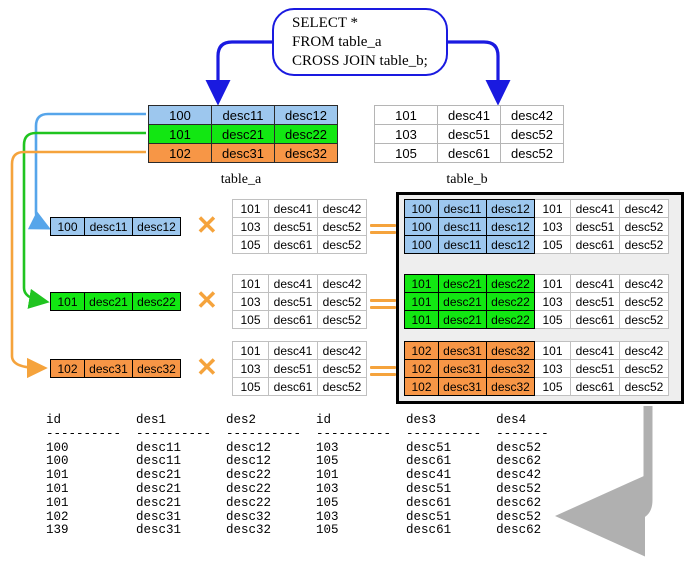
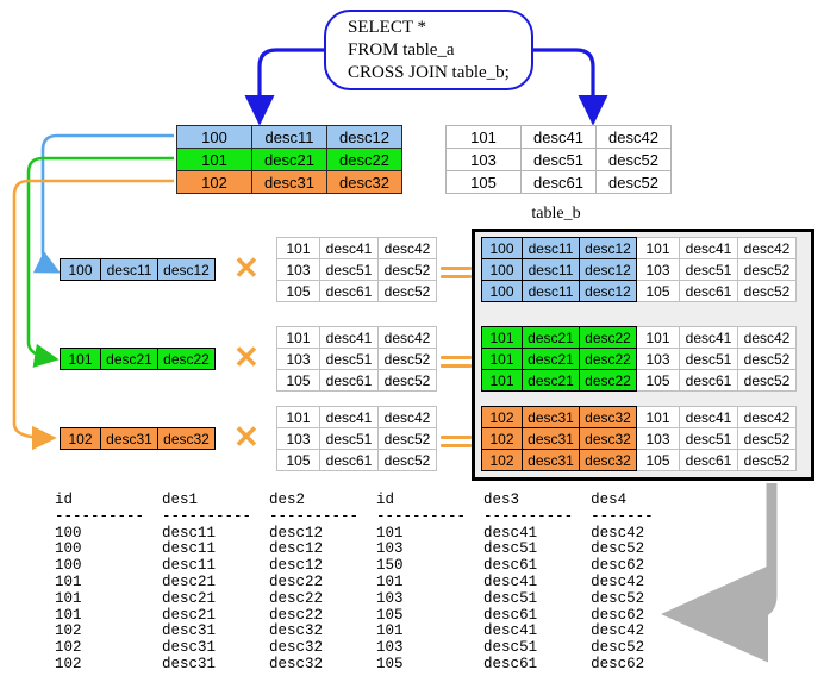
  SELECT *
  FROM table_a
  CROSS JOIN table_b;
  100	desc11	desc12
  101	desc21	desc22
  102	desc31	desc32
- table_a
  101	desc41	desc42
  103	desc51	desc52
  105	desc61	desc52
  table_b
  100	desc11	desc12
  101	desc21	desc22
  102	desc31	desc32
  ✕
  ✕
  ✕
  101	desc41	desc42
  103	desc51	desc52
  105	desc61	desc52
  101	desc41	desc42
  103	desc51	desc52
  105	desc61	desc52
  101	desc41	desc42
  103	desc51	desc52
  105	desc61	desc52
  100	desc11	desc12	101	desc41	desc42
  100	desc11	desc12	103	desc51	desc52
  100	desc11	desc12	105	desc61	desc52
  101	desc21	desc22	101	desc41	desc42
  101	desc21	desc22	103	desc51	desc52
  101	desc21	desc22	105	desc61	desc52
  102	desc31	desc32	101	desc41	desc42
  102	desc31	desc32	103	desc51	desc52
  102	desc31	desc32	105	desc61	desc52
  id des1 des2 id des3 des4
  ---------- ---------- ---------- ---------- ---------- -------
+ 100 desc11 desc12 101 desc41 desc42
  100 desc11 desc12 103 desc51 desc52
- 100 desc11 desc12 105 desc61 desc62
+ 100 desc11 desc12 150 desc61 desc62
  101 desc21 desc22 101 desc41 desc42
  101 desc21 desc22 103 desc51 desc52
  101 desc21 desc22 105 desc61 desc62
+ 102 desc31 desc32 101 desc41 desc42
  102 desc31 desc32 103 desc51 desc52
- 139 desc31 desc32 105 desc61 desc62
+ 102 desc31 desc32 105 desc61 desc62
